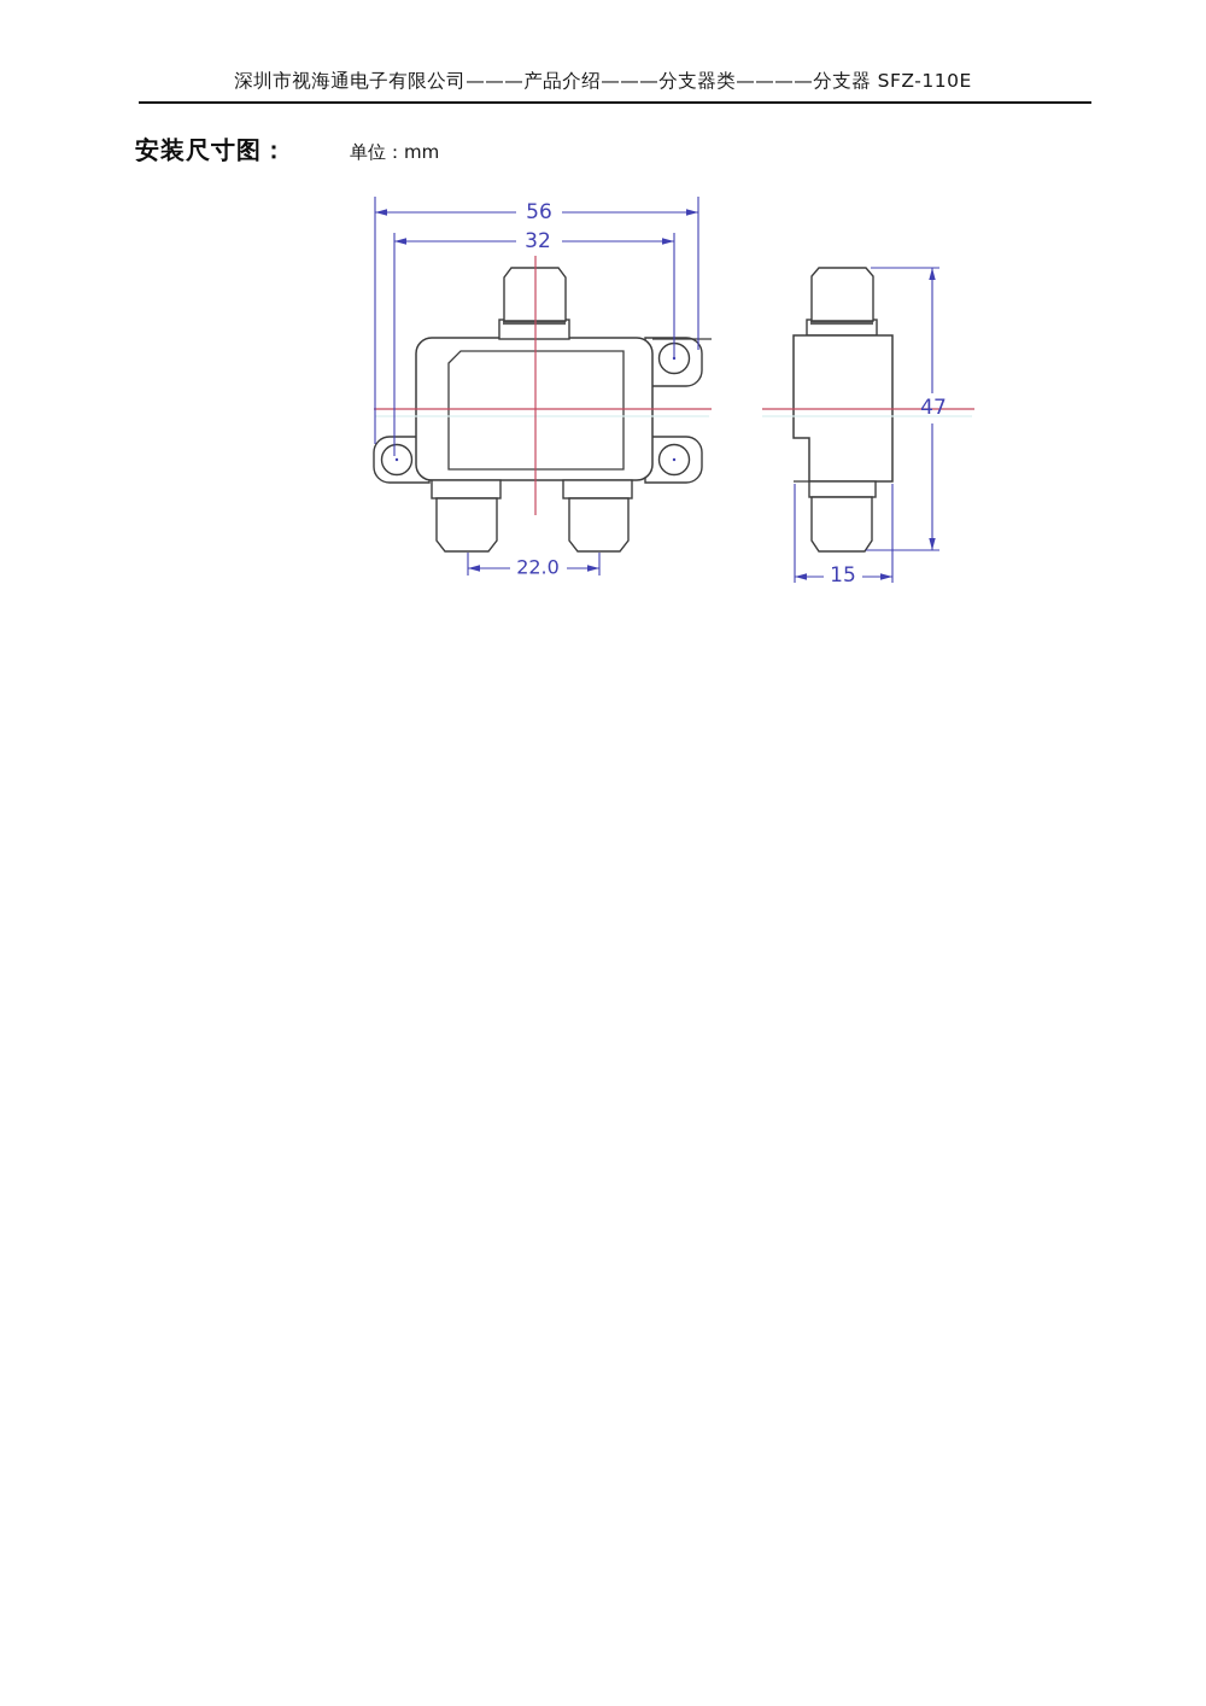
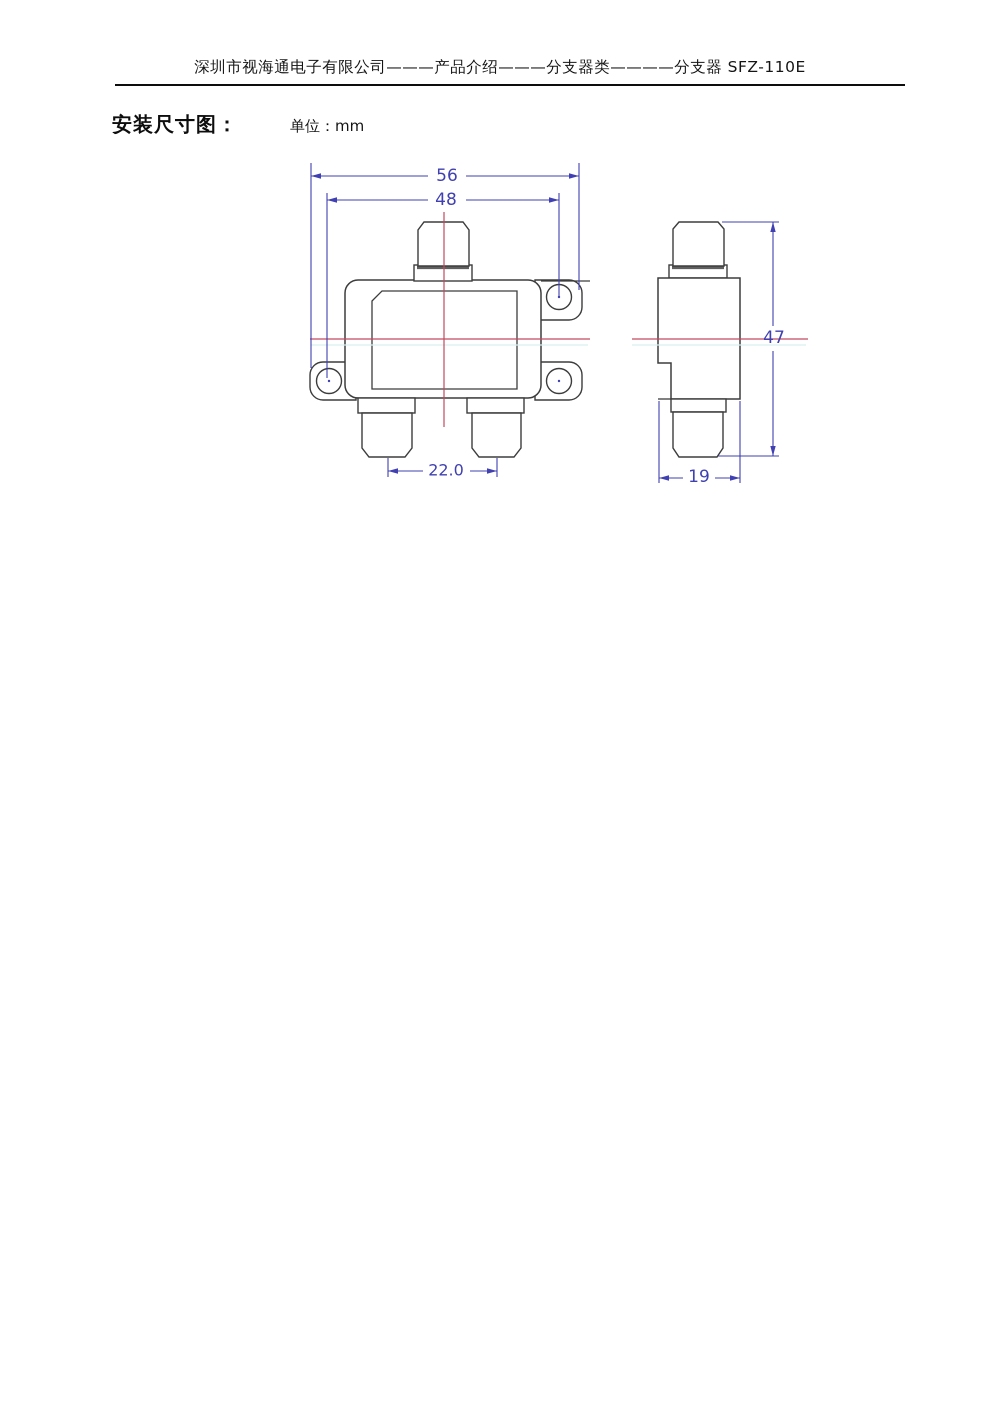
  深圳市视海通电子有限公司———产品介绍———分支器类————分支器 SFZ-110E
  安装尺寸图：
  单位：mm
  56
- 32
+ 48
  22.0
  47
- 15
+ 19
